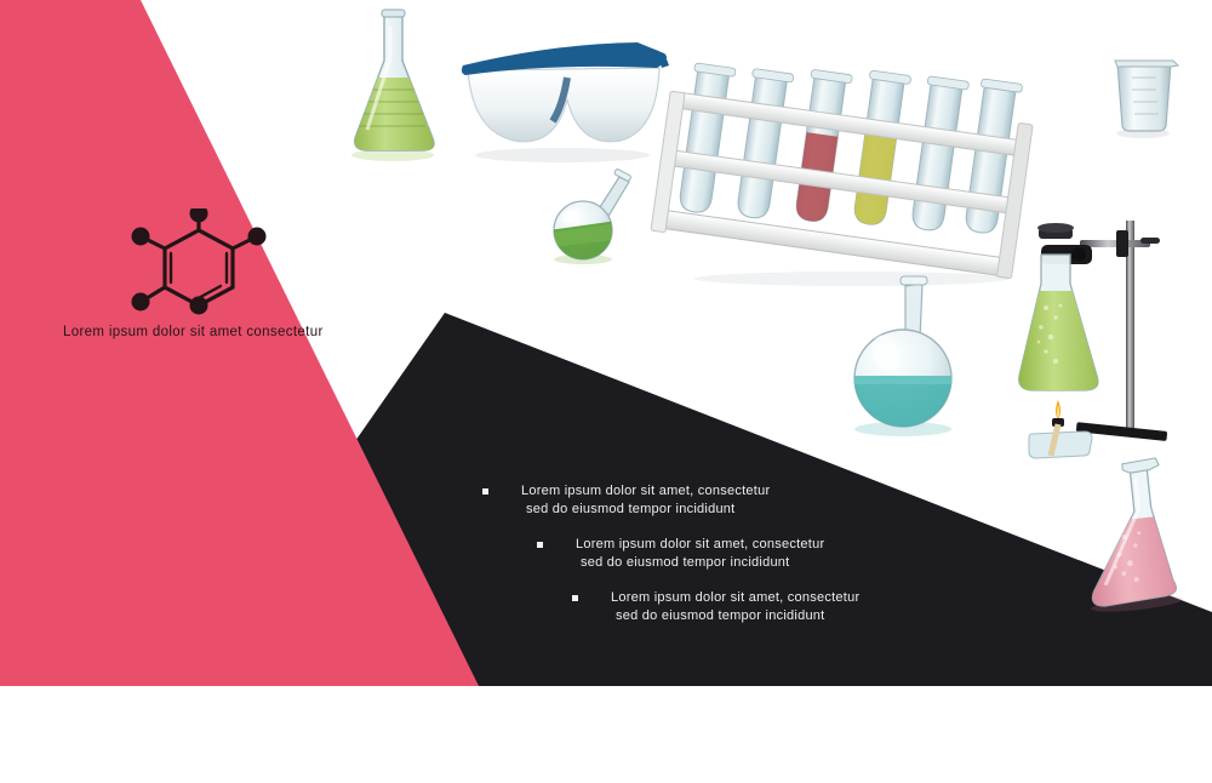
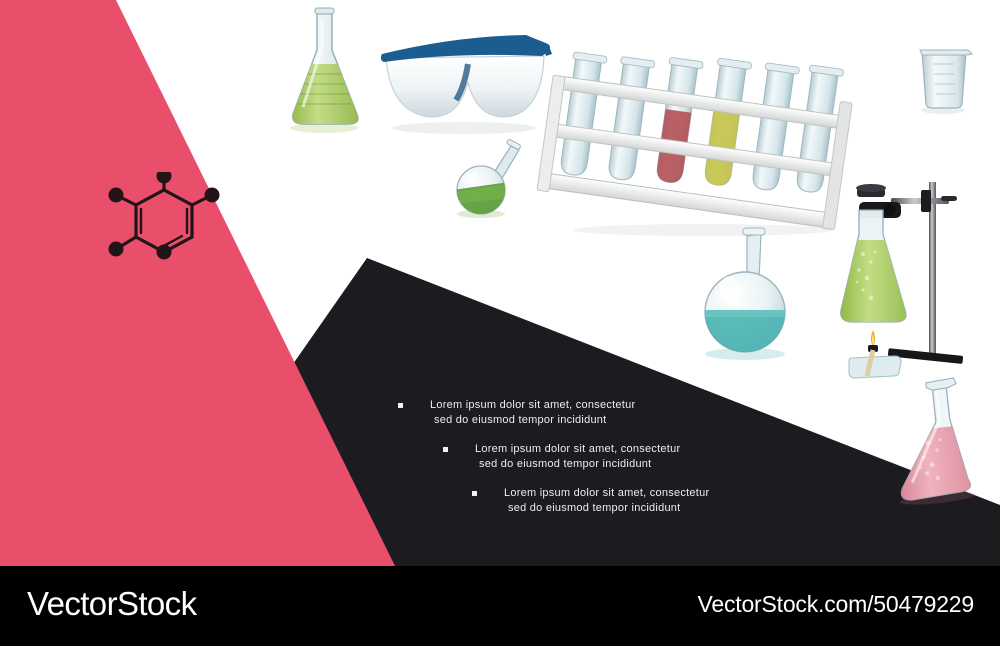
- Lorem ipsum dolor sit amet consectetur
  Lorem ipsum dolor sit amet, consectetur
  sed do eiusmod tempor incididunt
  Lorem ipsum dolor sit amet, consectetur
  sed do eiusmod tempor incididunt
  Lorem ipsum dolor sit amet, consectetur
  sed do eiusmod tempor incididunt
+ VectorStock
+ VectorStock.com/50479229
